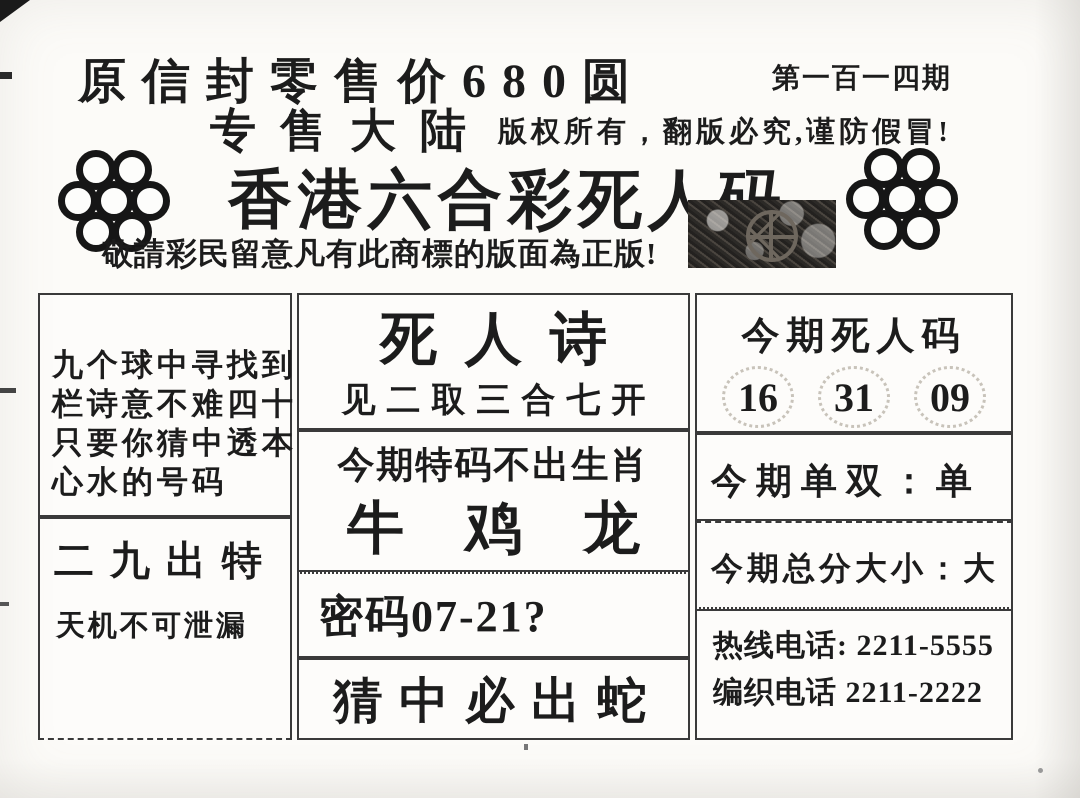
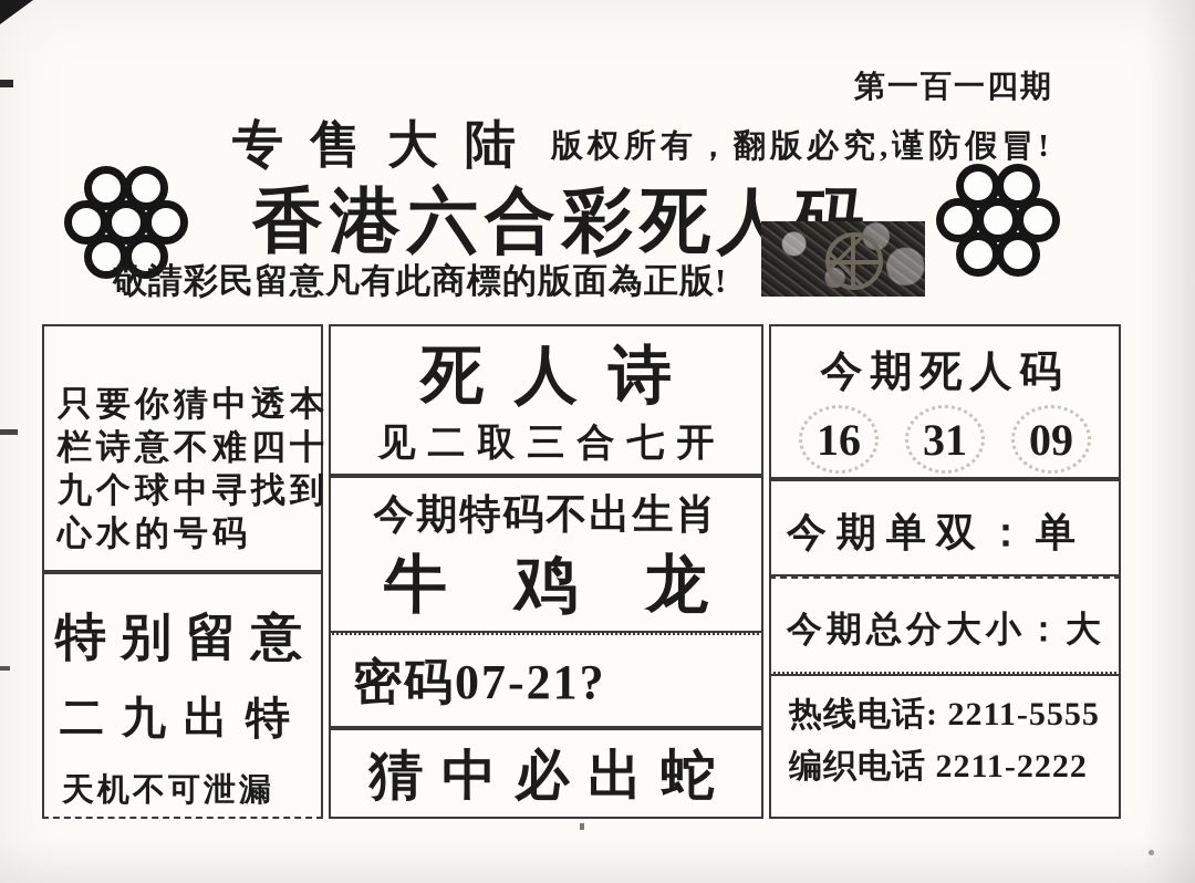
- 原信封零售价680圆
  第一百一四期
  专售大陆
  版权所有，翻版必究,谨防假冒!
  香港六合彩死人
  敬請彩民留意凡有此商標的版面為正版!
- 九个球中寻找到
+ 只要你猜中透本
  栏诗意不难四十
- 只要你猜中透本
+ 九个球中寻找到
  心水的号码
+ 特别留意
  二九出特
  天机不可泄漏
  死人诗
  见二取三合七开
  今期特码不出生肖
  牛
  鸡
  龙
  密码07-21?
  猜中必出蛇
  今期死人码
  16
  31
  09
  今期单双：单
  今期总分大小：大
  热线电话: 2211-5555
  编织电话 2211-2222
